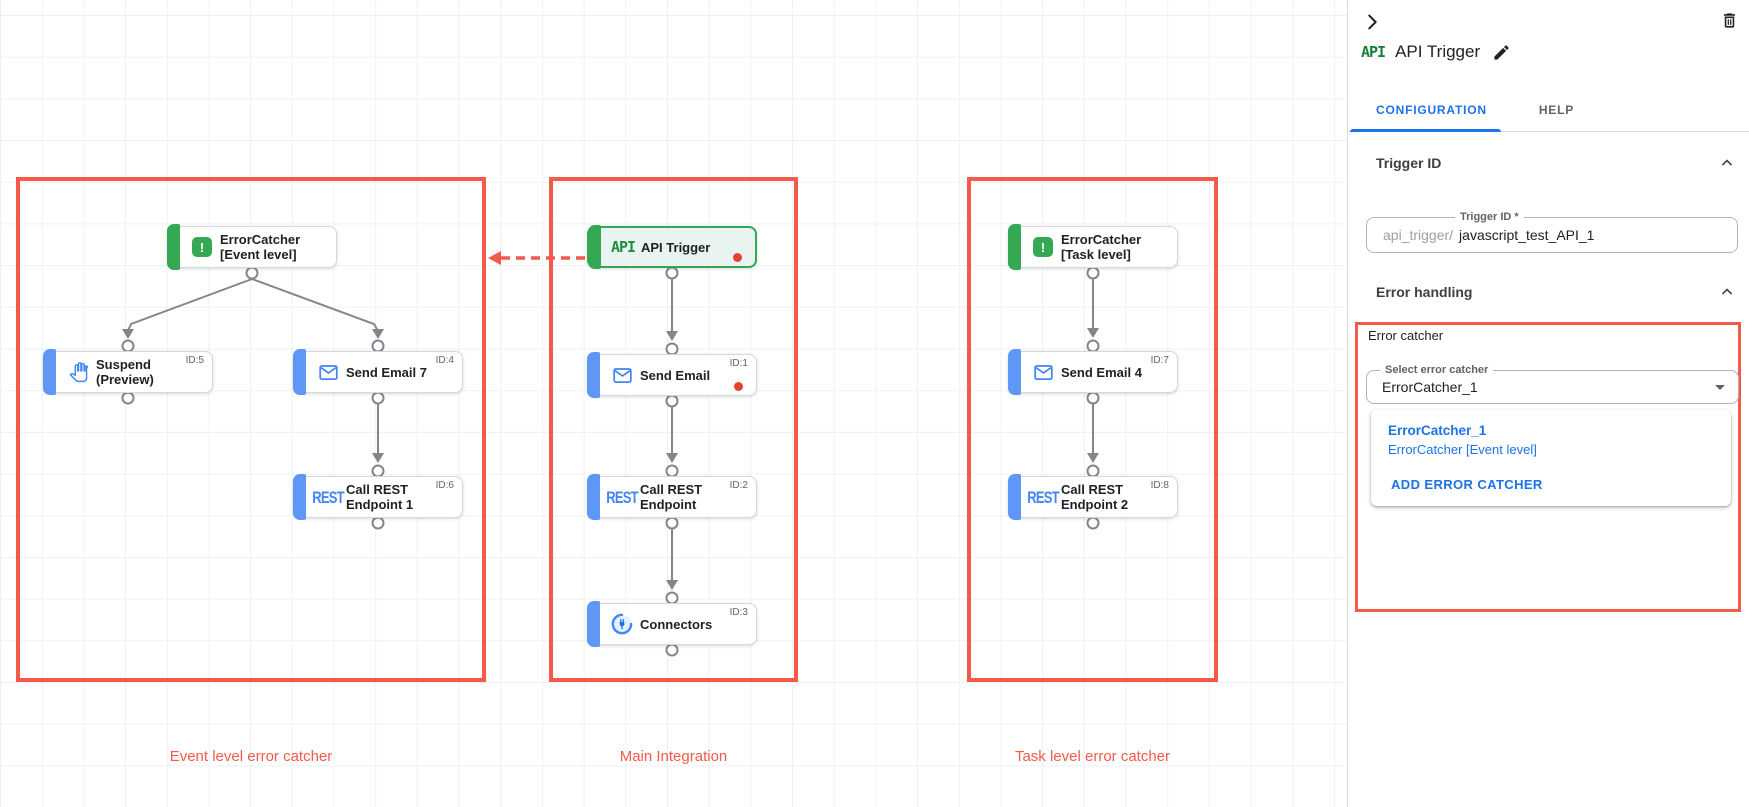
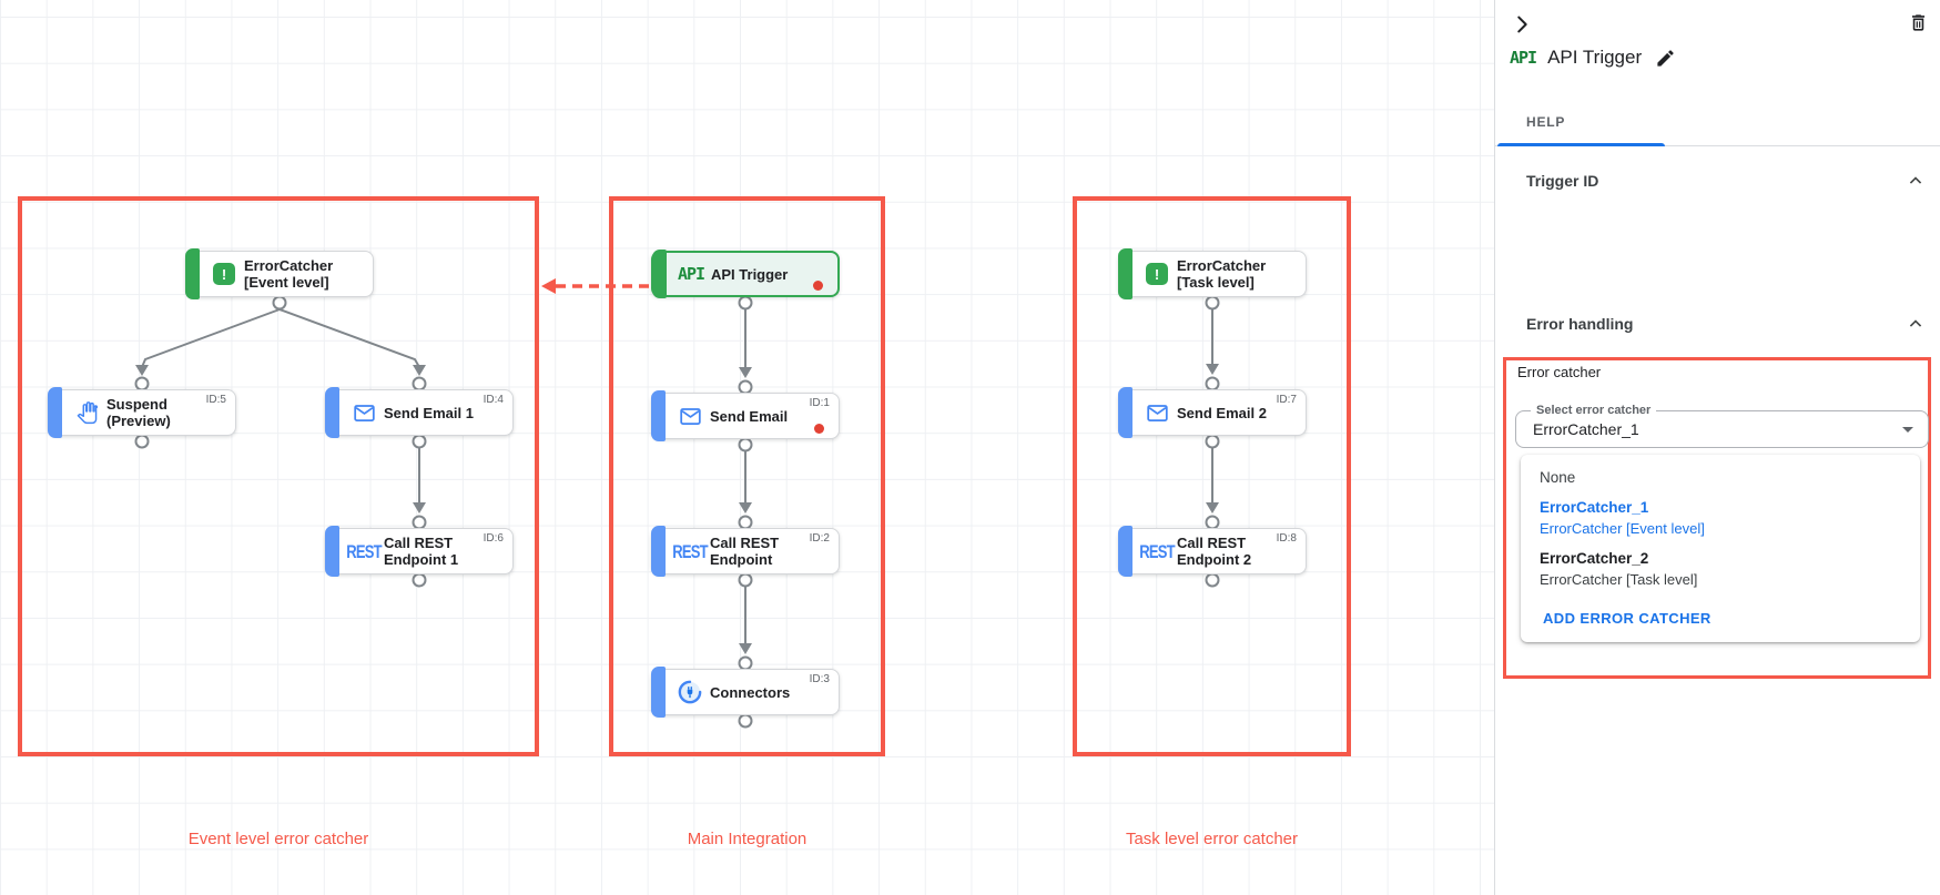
  !
  ErrorCatcher
  [Event level]
  Suspend
  (Preview)
  ID:5
- Send Email 7
+ Send Email 1
  ID:4
  REST
  Call REST
  Endpoint 1
  ID:6
  API
  API Trigger
  Send Email
  ID:1
  REST
  Call REST
  Endpoint
  ID:2
  Connectors
  ID:3
  !
  ErrorCatcher
  [Task level]
- Send Email 4
+ Send Email 2
  ID:7
  REST
  Call REST
  Endpoint 2
  ID:8
  Event level error catcher
  Main Integration
  Task level error catcher
  API
  API Trigger
- CONFIGURATION
  HELP
  Trigger ID
- Trigger ID *
- api_trigger/
- javascript_test_API_1
  Error handling
  Error catcher
  Select error catcher
  ErrorCatcher_1
+ None
  ErrorCatcher_1
  ErrorCatcher [Event level]
+ ErrorCatcher_2
+ ErrorCatcher [Task level]
  ADD ERROR CATCHER
